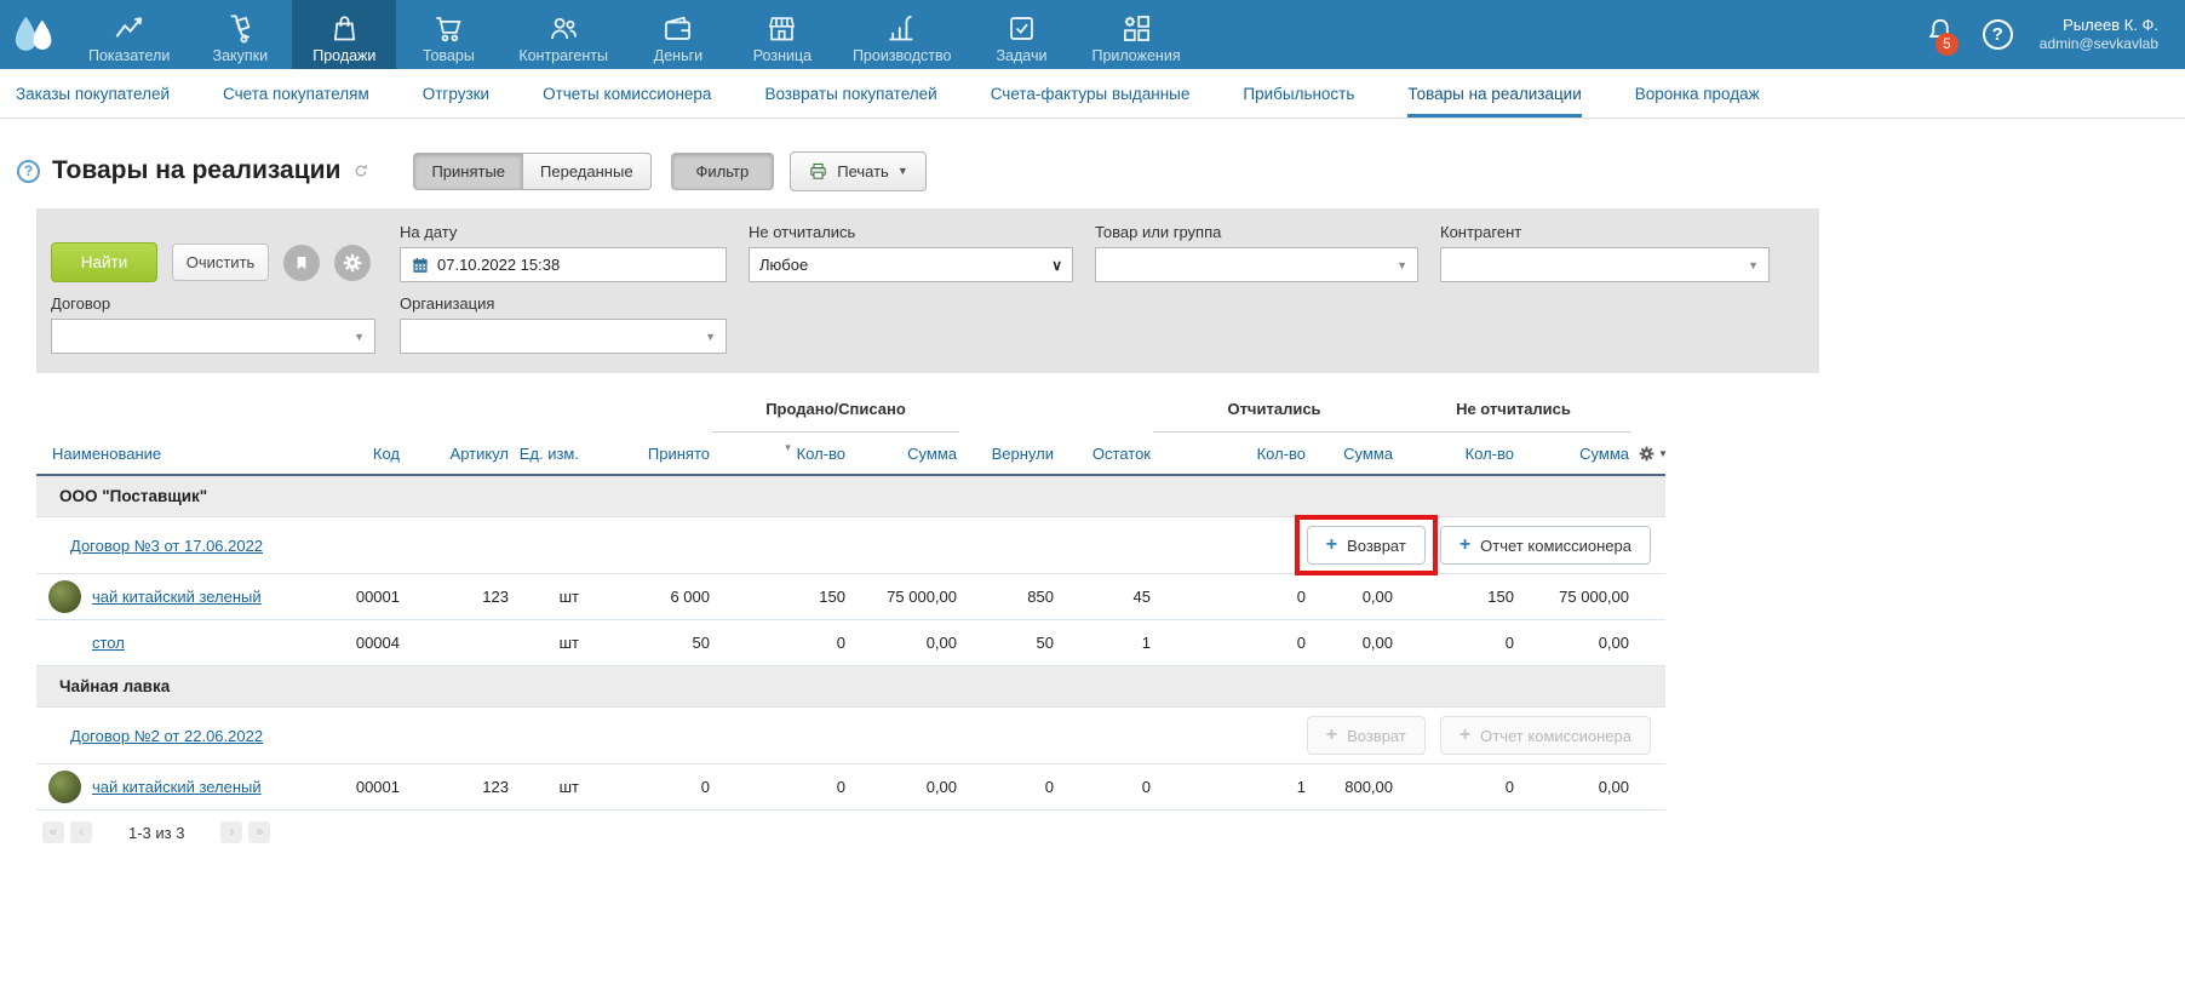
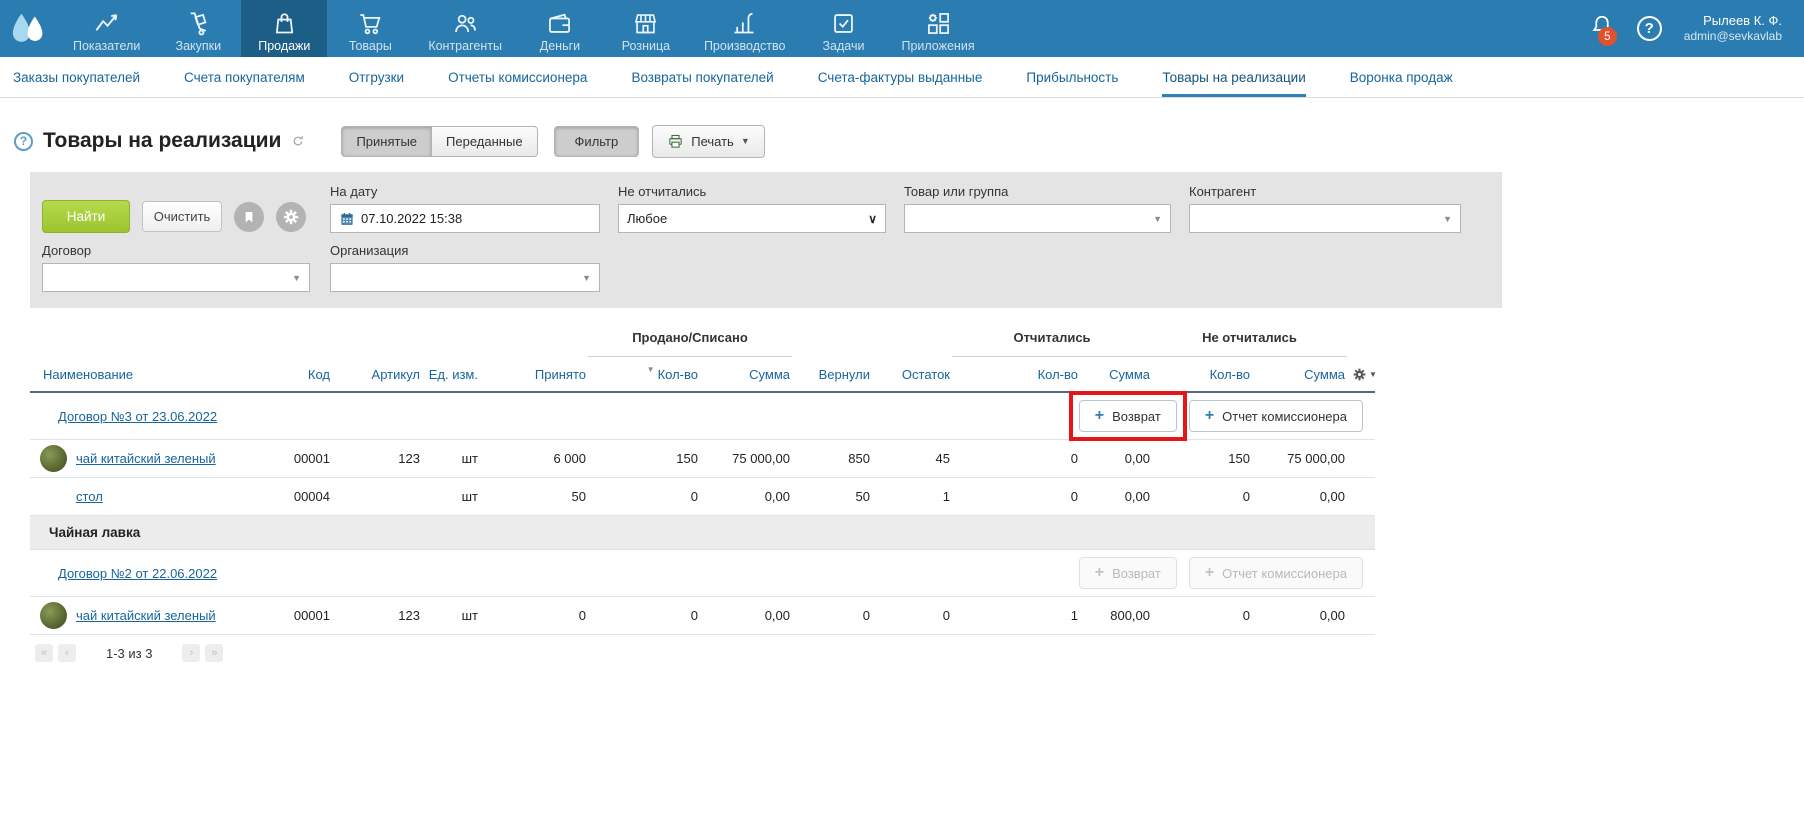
  Показатели
  Закупки
  Продажи
  Товары
  Контрагенты
  Деньги
  Розница
  Производство
  Задачи
  Приложения
  5
  ?
  Рылеев К. Ф.
  admin@sevkavlab
  Заказы покупателей
  Счета покупателям
  Отгрузки
  Отчеты комиссионера
  Возвраты покупателей
  Счета-фактуры выданные
  Прибыльность
  Товары на реализации
  Воронка продаж
  ?
  Товары на реализации
  Принятые
  Переданные
  Фильтр
  Печать
  ▼
  Найти
  Очистить
  На дату
  07.10.2022 15:38
  Не отчитались
  Любое
  ∨
  Товар или группа
  ▼
  Контрагент
  ▼
  Договор
  ▼
  Организация
  ▼
  Продано/Списано
  Отчитались
  Не отчитались
  Наименование
  Код
  Артикул
  Ед. изм.
  Принято
  ▼Кол-во
  Сумма
  Вернули
  Остаток
  Кол-во
  Сумма
  Кол-во
  Сумма
  ▼
- ООО "Поставщик"
- Договор №3 от 17.06.2022
+ Договор №3 от 23.06.2022
  +
  Возврат
  +
  Отчет комиссионера
  чай китайский зеленый
  00001
  123
  шт
  6 000
  150
  75 000,00
  850
  45
  0
  0,00
  150
  75 000,00
  стол
  00004
  шт
  50
  0
  0,00
  50
  1
  0
  0,00
  0
  0,00
  Чайная лавка
  Договор №2 от 22.06.2022
  +
  Возврат
  +
  Отчет комиссионера
  чай китайский зеленый
  00001
  123
  шт
  0
  0
  0,00
  0
  0
  1
  800,00
  0
  0,00
  «
  ‹
  1-3 из 3
  ›
  »
